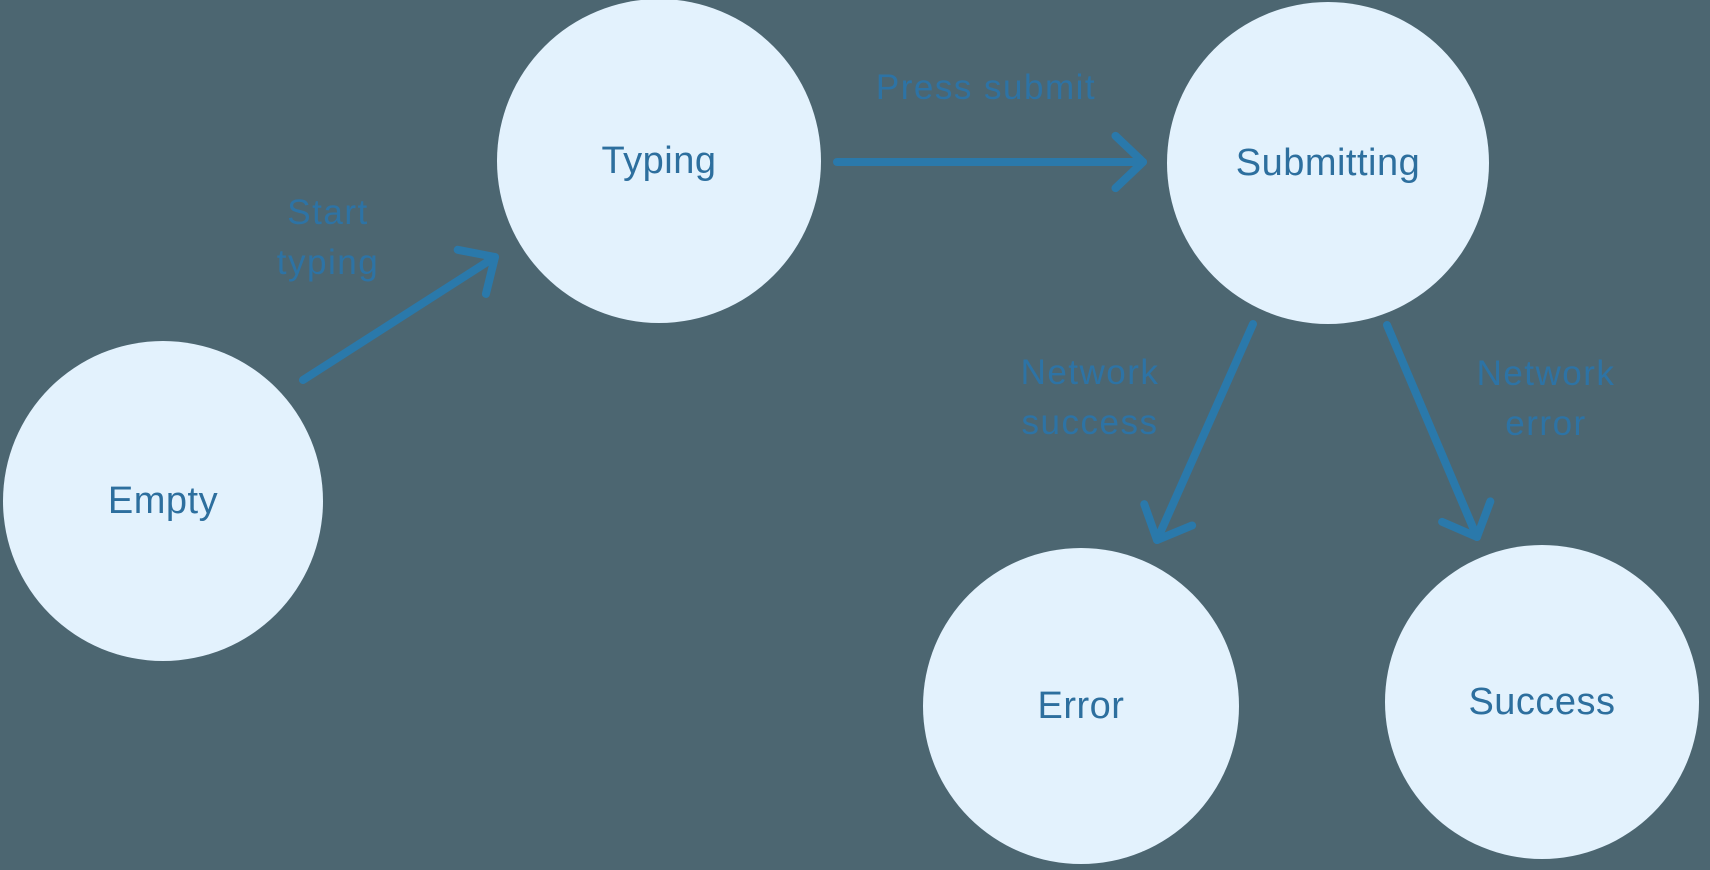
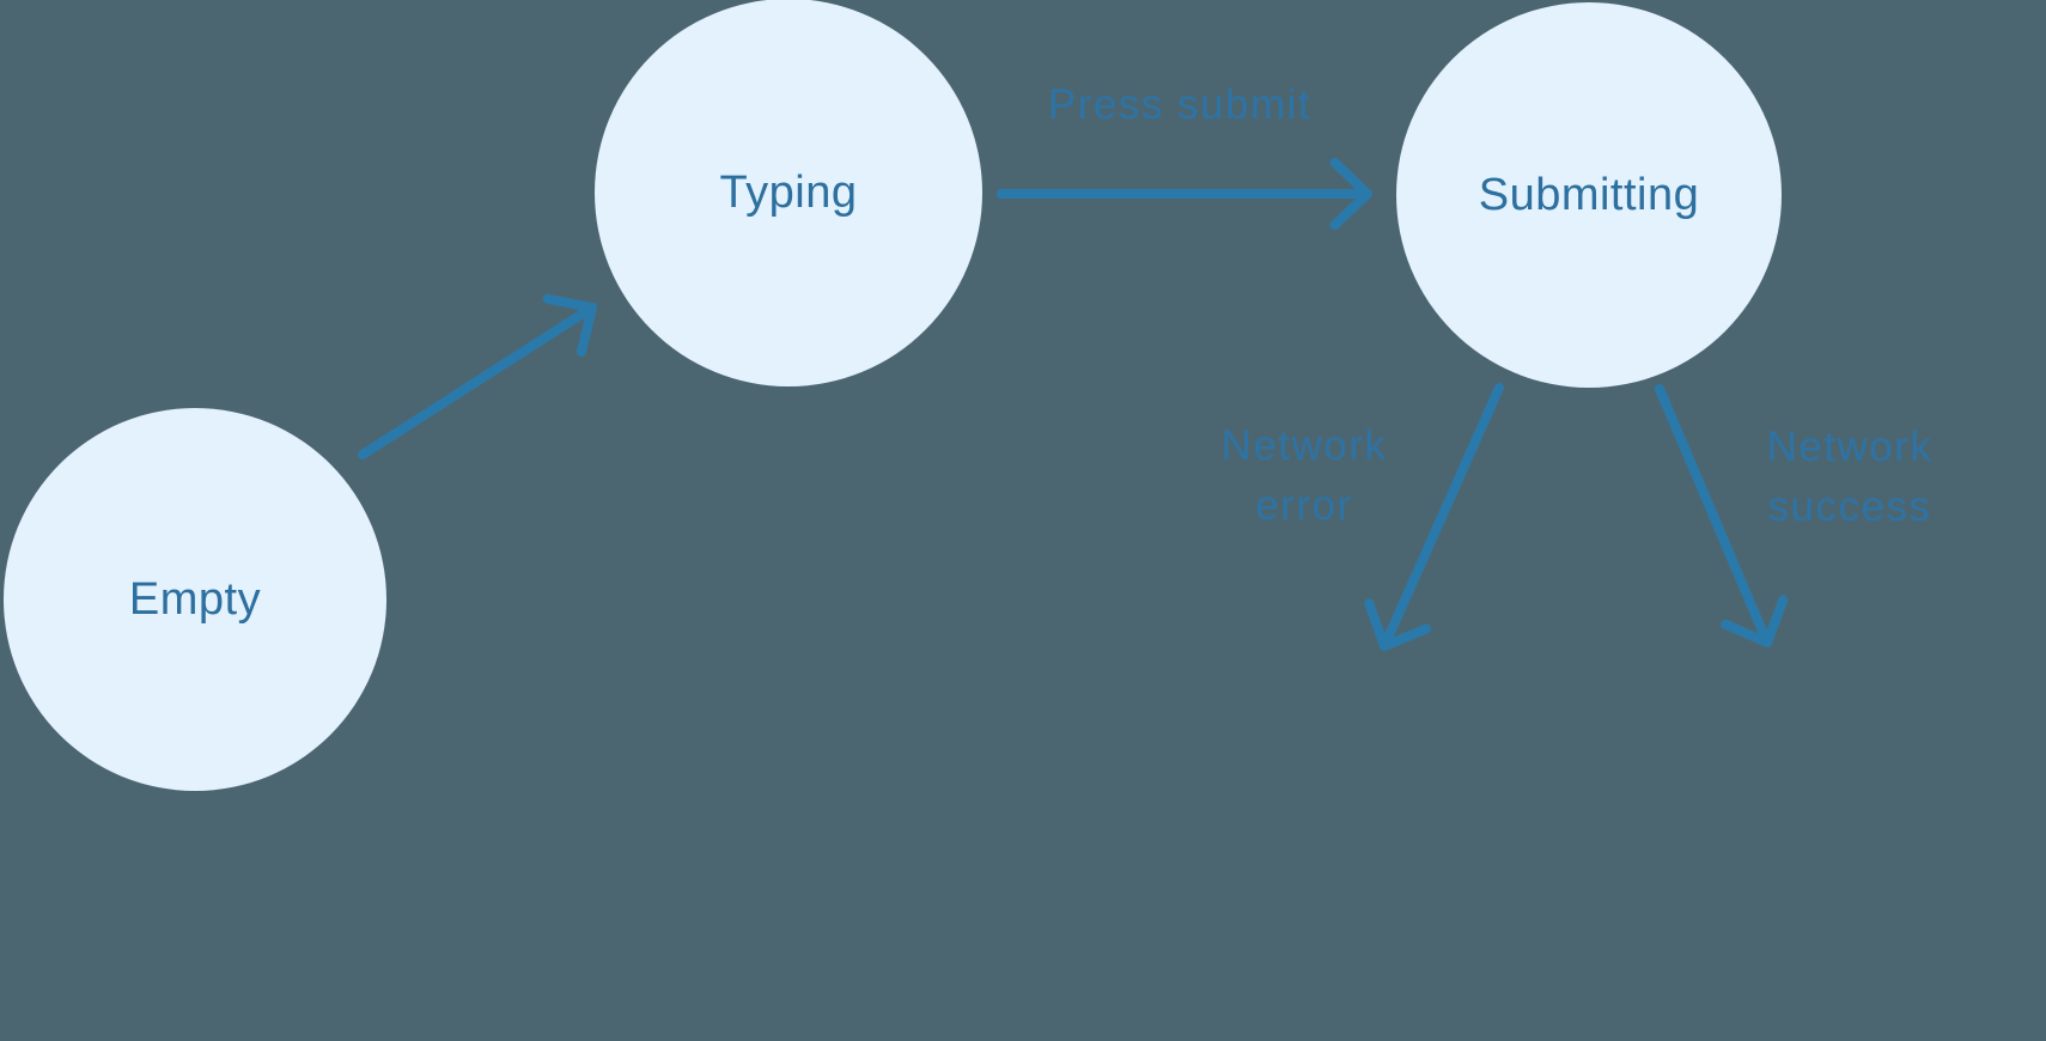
  Empty
  Typing
  Submitting
- Error
- Success
- Start
- typing
  Press submit
  Network
- success
+ error
  Network
- error
+ success
